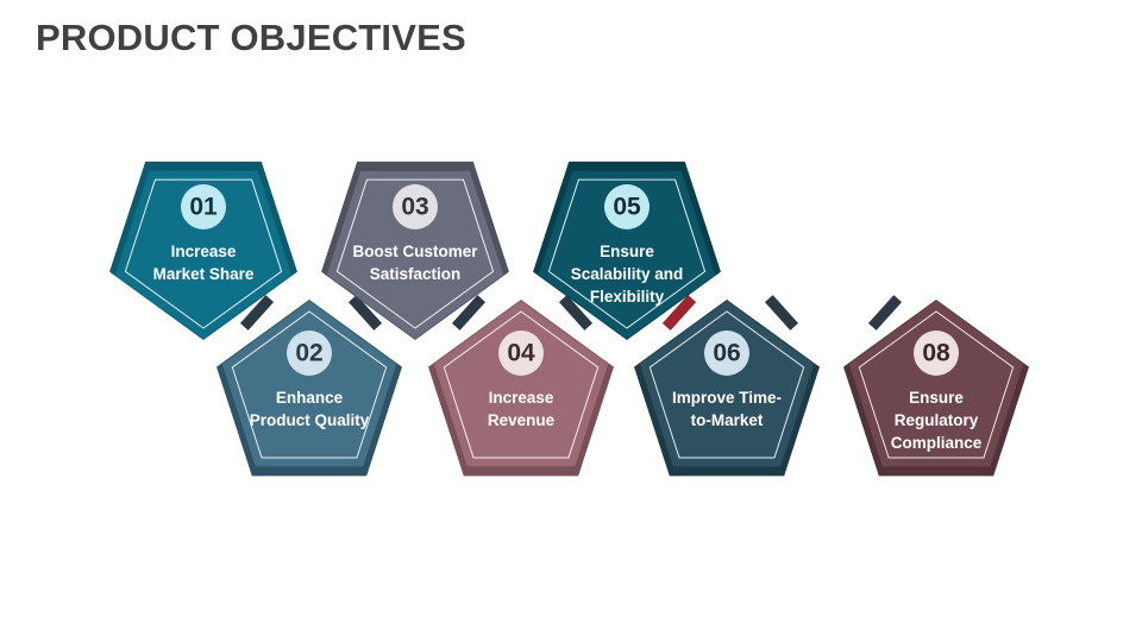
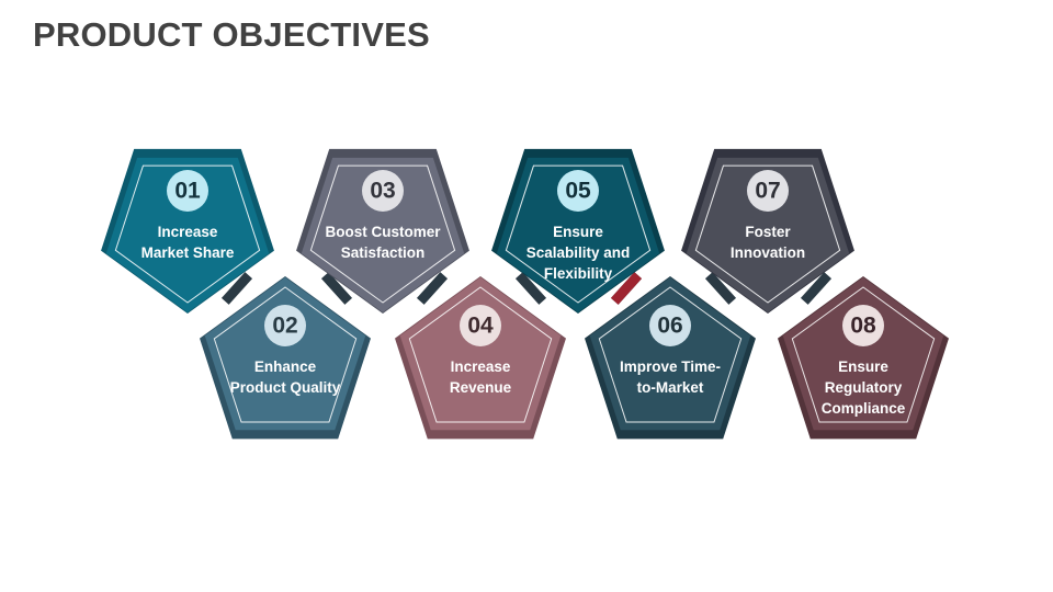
  PRODUCT OBJECTIVES
  01
  Increase
  Market Share
  02
  Enhance
  Product Quality
  03
  Boost Customer
  Satisfaction
  04
  Increase
  Revenue
  05
  Ensure
  Scalability and
  Flexibility
  06
  Improve Time-
  to-Market
+ 07
+ Foster
+ Innovation
  08
  Ensure
  Regulatory
  Compliance
